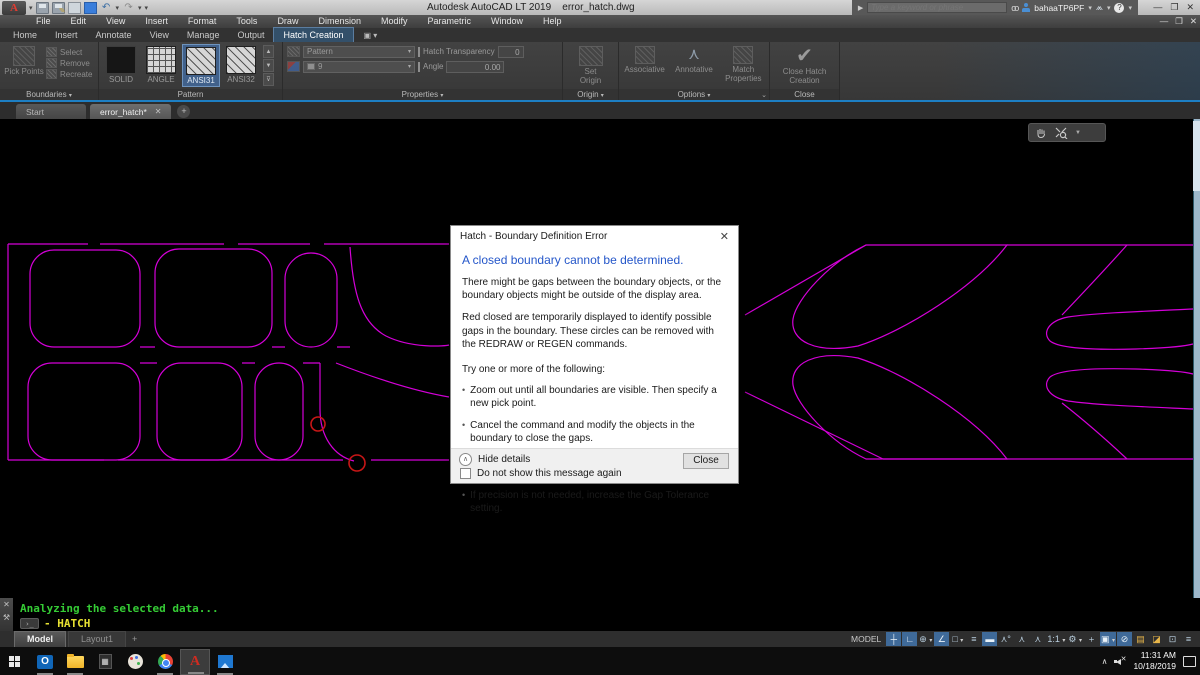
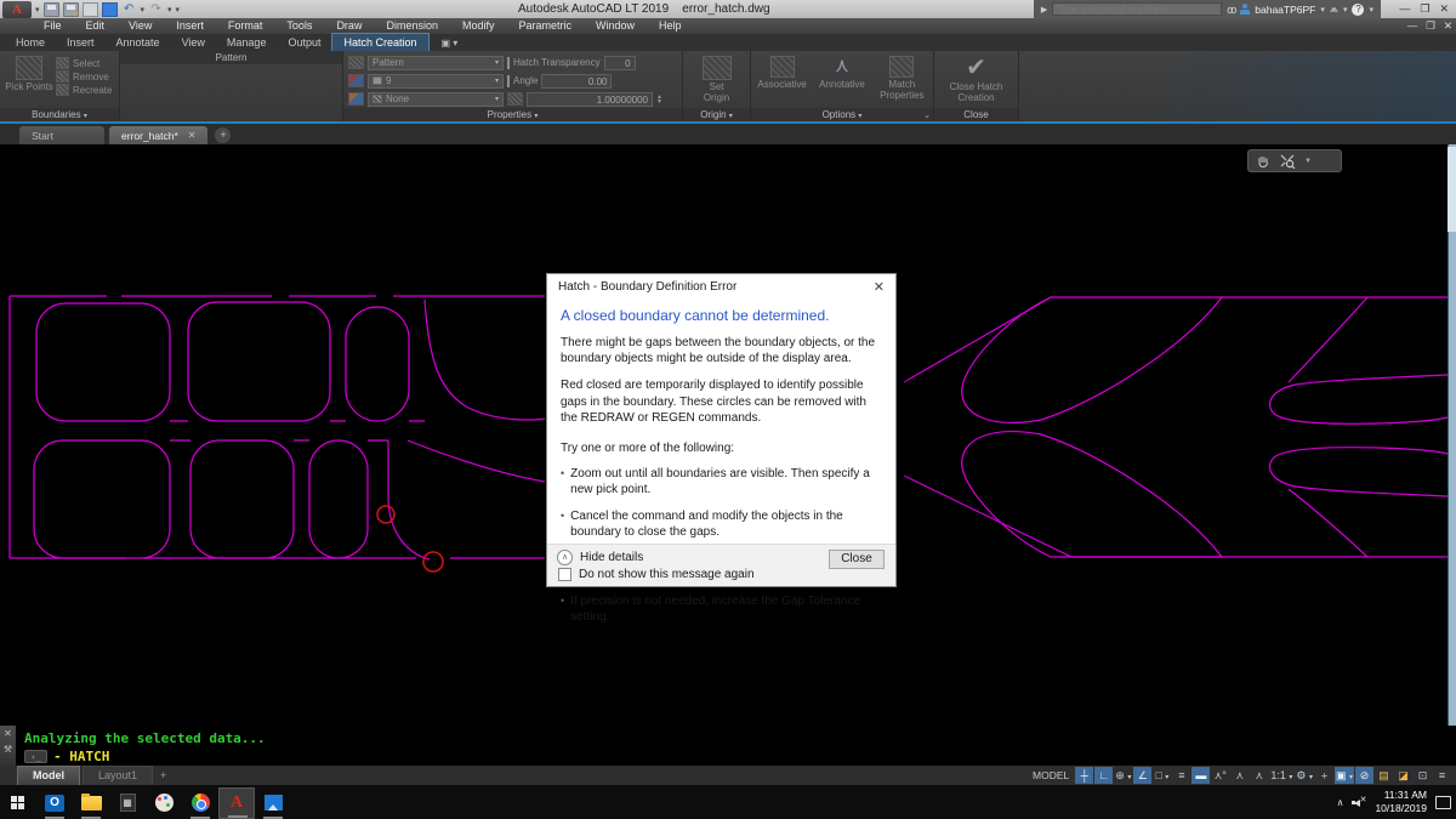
  A
  ↶
  ↷
  Autodesk AutoCAD LT 2019 error_hatch.dwg
  Type a keyword or phrase
  oo
  bahaaTP6PF
  ⩕
  ?
  —
  ❐
  ✕
  File
  Edit
  View
  Insert
  Format
  Tools
  Draw
  Dimension
  Modify
  Parametric
  Window
  Help
  —
  ❐
  ✕
  Home
  Insert
  Annotate
  View
  Manage
  Output
  Hatch Creation
  ▣ ▾
  Pick Points
  Select
  Remove
  Recreate
  Boundaries
- SOLID
- ANGLE
- ANSI31
- ANSI32
  Pattern
  Pattern
  Hatch Transparency
  0
  9
  Angle
  0.00
+ None
+ 1.00000000
  Properties
  Set Origin
  Origin
  Associative
  ⋏
  Annotative
  Match Properties
  Options
  ✔
  Close Hatch Creation
  Close
  Start
  error_hatch*
  ✕
  +
  Hatch - Boundary Definition Error
  ✕
  A closed boundary cannot be determined.
  There might be gaps between the boundary objects, or the boundary objects might be outside of the display area.
  Red closed are temporarily displayed to identify possible gaps in the boundary. These circles can be removed with the REDRAW or REGEN commands.
  Try one or more of the following:
  •
  Zoom out until all boundaries are visible. Then specify a new pick point.
  •
  Cancel the command and modify the objects in the boundary to close the gaps.
  •
  If precision is not needed, increase the Gap Tolerance
  Hide details
  Do not show this message again
  Close
  ✕
  ⚒
  Analyzing the selected data...
  ›_
  - HATCH
  Model
  Layout1
  +
  MODEL
  ┼
  ∟
  ∠
  ≡
  ▬
  ⋏°
  ⋏
  ⋏
  1:1
  ＋
  ⊘
  ▤
  ◪
  ⊡
  ≡
  O
  ▦
  A
  ∧
  11:31 AM
  10/18/2019
